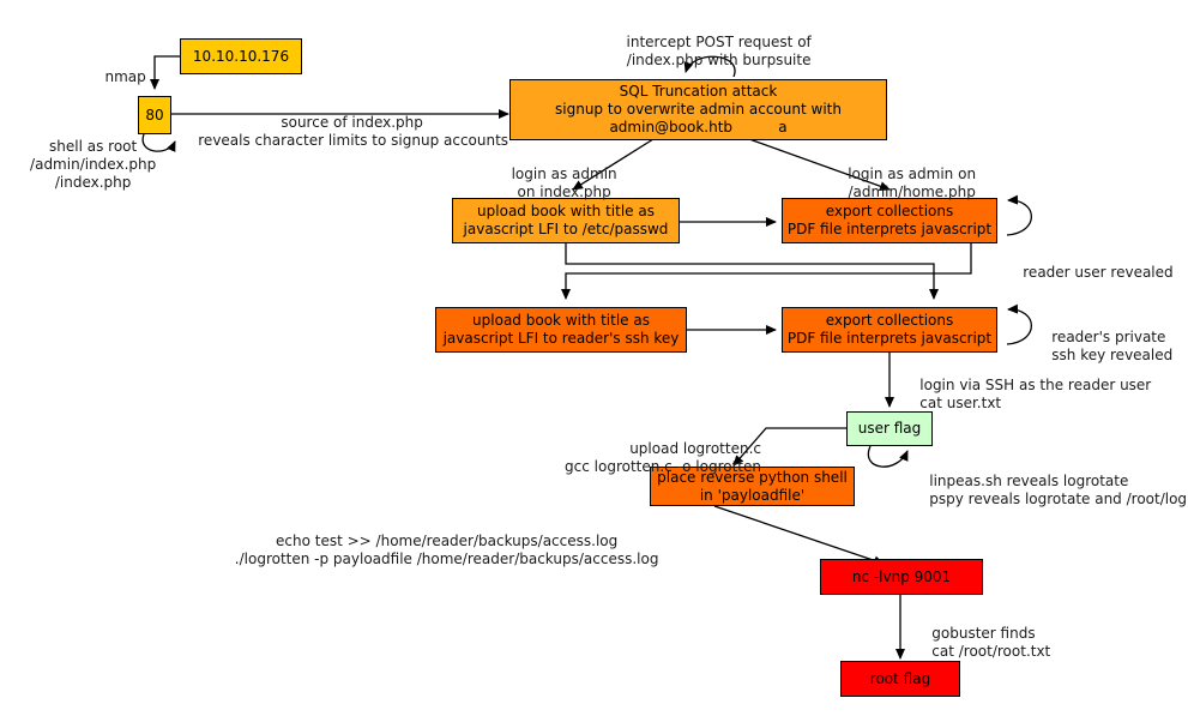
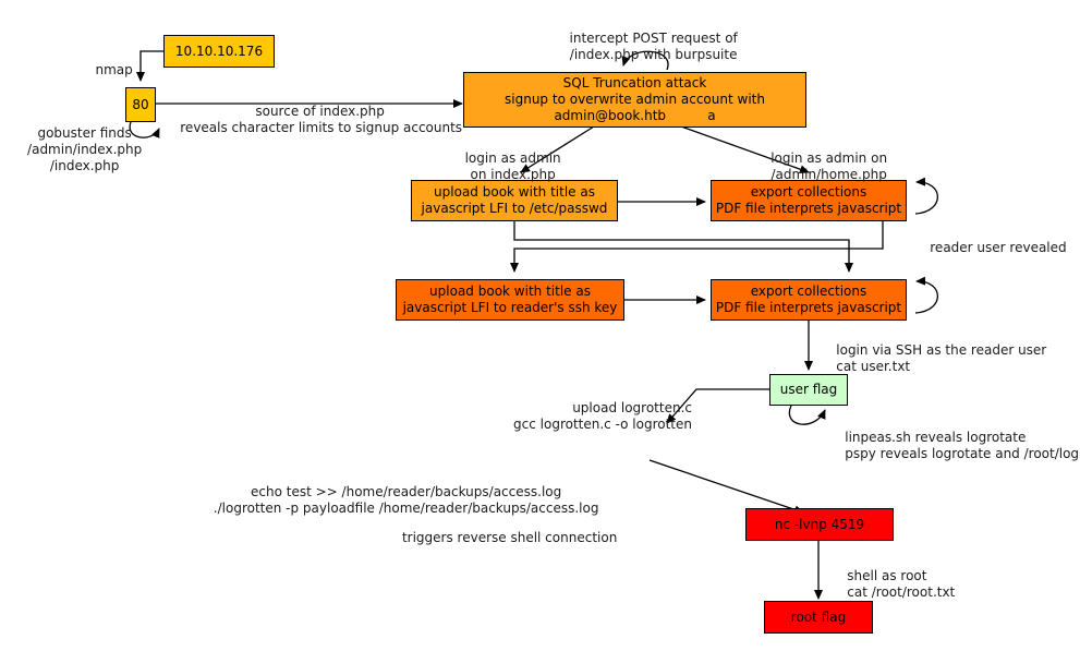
  10.10.10.176
  80
  SQL Truncation attack
  signup to overwrite admin account with
  admin@book.htb a
  upload book with title as
  javascript LFI to /etc/passwd
  export collections
  PDF file interprets javascript
  upload book with title as
  javascript LFI to reader's ssh key
  export collections
  PDF file interprets javascript
  user flag
- place reverse python shell
- in 'payloadfile'
- nc -lvnp 9001
+ nc -lvnp 4519
  root flag
  nmap
- shell as root /admin/index.php /index.php
+ gobuster finds /admin/index.php /index.php
  source of index.php reveals character limits to signup accounts
  intercept POST request of /index.php with burpsuite
  login as admin on index.php
  login as admin on /admin/home.php
  reader user revealed
- reader's private ssh key revealed
  login via SSH as the reader user cat user.txt
  upload logrotten.c gcc logrotten.c -o logrotten
  linpeas.sh reveals logrotate pspy reveals logrotate and /root/log
  echo test >> /home/reader/backups/access.log ./logrotten -p payloadfile /home/reader/backups/access.log
+ triggers reverse shell connection
- gobuster finds cat /root/root.txt
+ shell as root cat /root/root.txt
